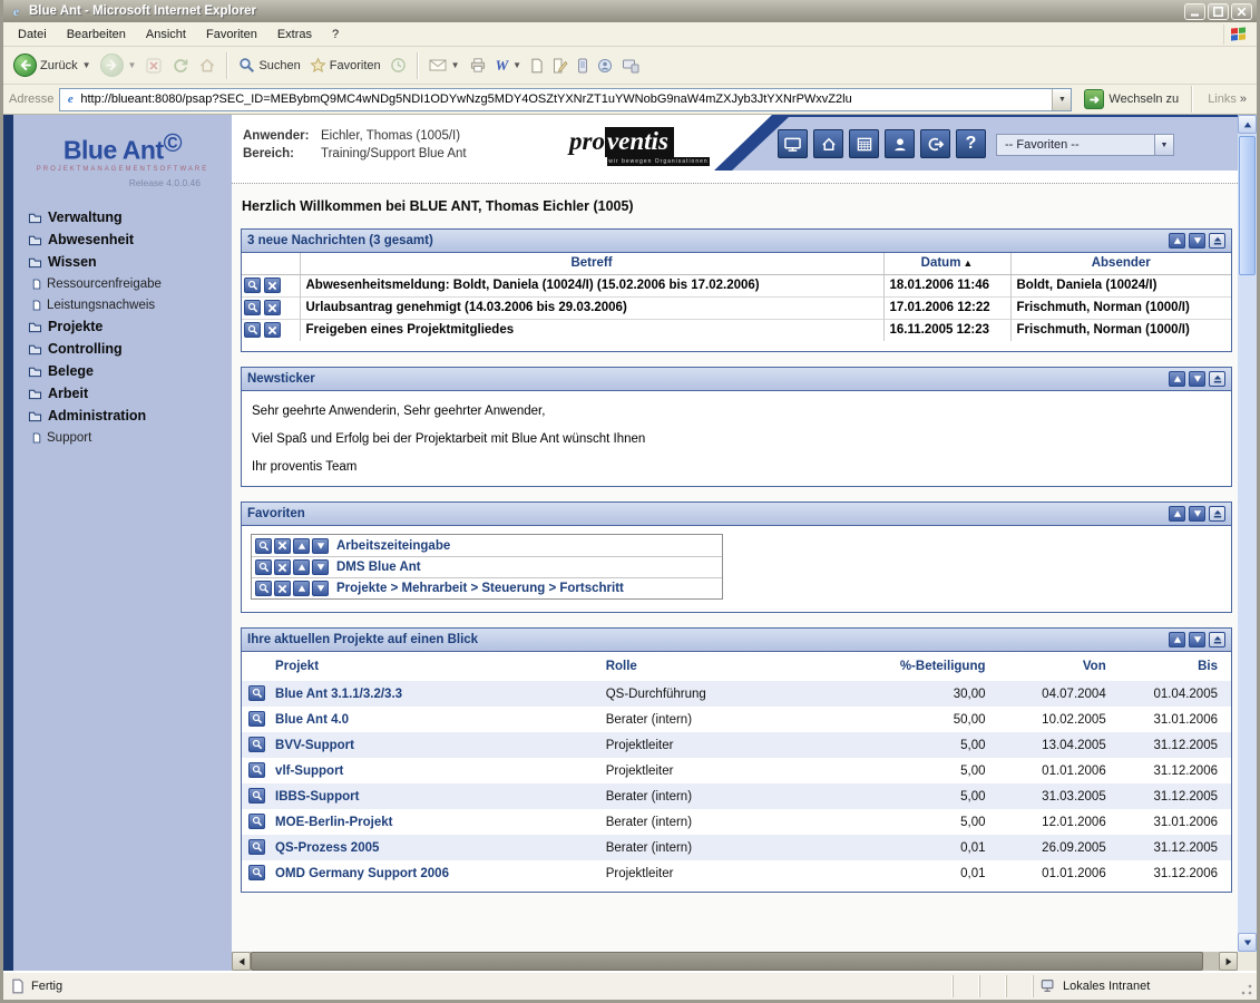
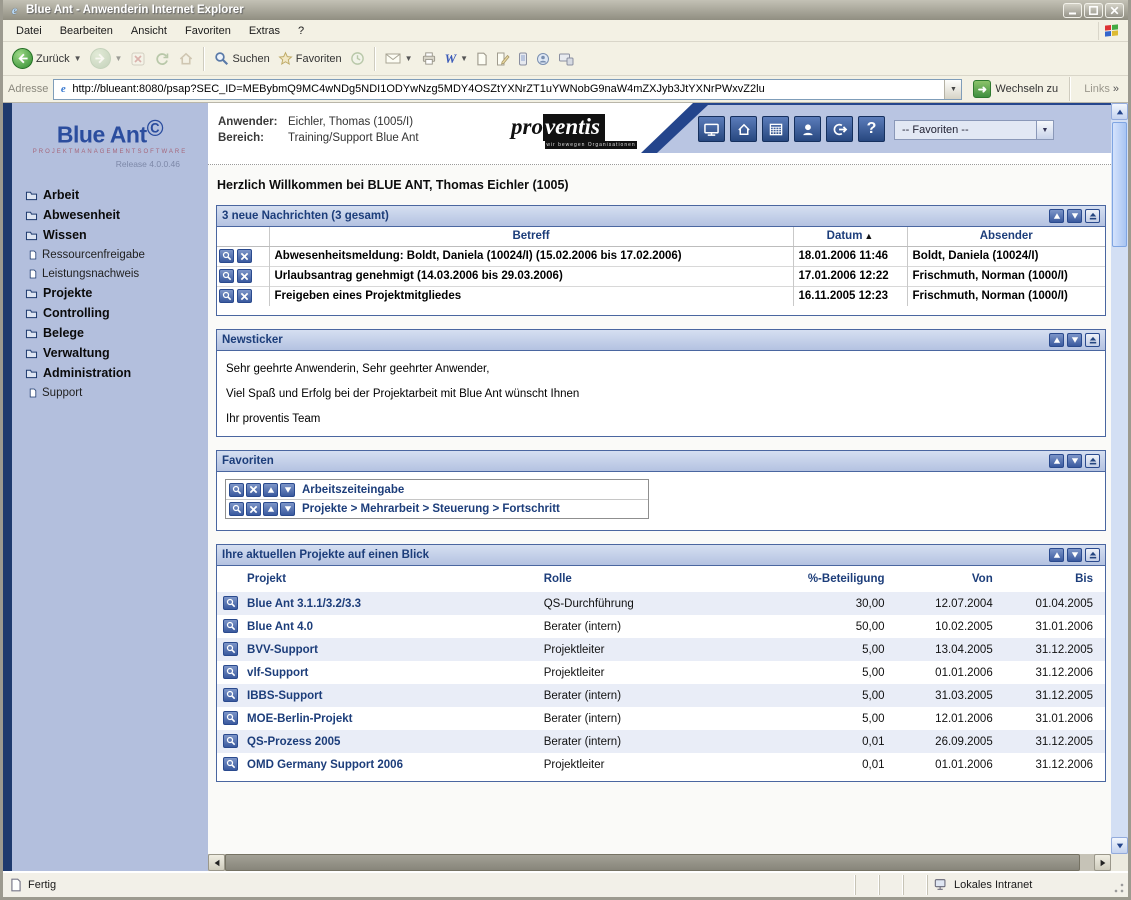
  e
- Blue Ant - Microsoft Internet Explorer
+ Blue Ant - Anwenderin Internet Explorer
  Datei Bearbeiten Ansicht Favoriten Extras ?
  Zurück
  ▼
  ▼
  Suchen
  Favoriten
  ▼
  W
  ▼
  Adresse
  e
  http://blueant:8080/psap?SEC_ID=MEBybmQ9MC4wNDg5NDI1ODYwNzg5MDY4OSZtYXNrZT1uYWNobG9naW4mZXJyb3JtYXNrPWxvZ2lu
  ➜
  Wechseln zu
  Links
  »
  Blue Ant©
  Release 4.0.0.46
- Verwaltung
+ Arbeit
  Abwesenheit
  Wissen
  Ressourcenfreigabe
  Leistungsnachweis
  Projekte
  Controlling
  Belege
- Arbeit
+ Verwaltung
  Administration
  Support
  Anwender: Eichler, Thomas (1005/I)
  Bereich: Training/Support Blue Ant
  proventis
  ?
  -- Favoriten --
  Herzlich Willkommen bei BLUE ANT, Thomas Eichler (1005)
  3 neue Nachrichten (3 gesamt)
  	Betreff	Datum ▲	Absender
  	Abwesenheitsmeldung: Boldt, Daniela (10024/I) (15.02.2006 bis 17.02.2006)	18.01.2006 11:46	Boldt, Daniela (10024/I)
  	Urlaubsantrag genehmigt (14.03.2006 bis 29.03.2006)	17.01.2006 12:22	Frischmuth, Norman (1000/I)
  	Freigeben eines Projektmitgliedes	16.11.2005 12:23	Frischmuth, Norman (1000/I)
  Newsticker
  Sehr geehrte Anwenderin, Sehr geehrter Anwender,
  Viel Spaß und Erfolg bei der Projektarbeit mit Blue Ant wünscht Ihnen
  Ihr proventis Team
  Favoriten
  Arbeitszeiteingabe
- DMS Blue Ant
  Projekte > Mehrarbeit > Steuerung > Fortschritt
  Ihre aktuellen Projekte auf einen Blick
  	Projekt	Rolle	%-Beteiligung	Von	Bis
- 	Blue Ant 3.1.1/3.2/3.3	QS-Durchführung	30,00	04.07.2004	01.04.2005
+ 	Blue Ant 3.1.1/3.2/3.3	QS-Durchführung	30,00	12.07.2004	01.04.2005
  	Blue Ant 4.0	Berater (intern)	50,00	10.02.2005	31.01.2006
  	BVV-Support	Projektleiter	5,00	13.04.2005	31.12.2005
  	vlf-Support	Projektleiter	5,00	01.01.2006	31.12.2006
  	IBBS-Support	Berater (intern)	5,00	31.03.2005	31.12.2005
  	MOE-Berlin-Projekt	Berater (intern)	5,00	12.01.2006	31.01.2006
  	QS-Prozess 2005	Berater (intern)	0,01	26.09.2005	31.12.2005
  	OMD Germany Support 2006	Projektleiter	0,01	01.01.2006	31.12.2006
  Fertig
  Lokales Intranet
